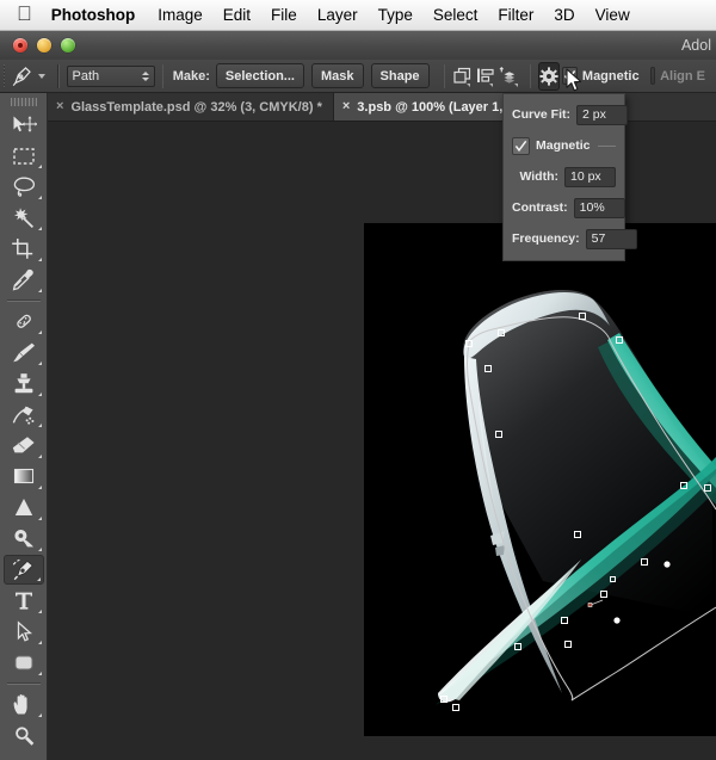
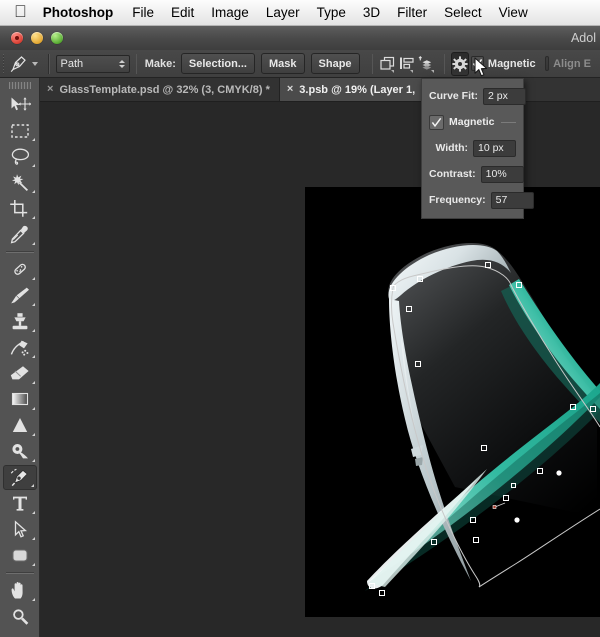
  
  Photoshop
- Image
+ File
  Edit
- File
+ Image
  Layer
  Type
- Select
+ 3D
  Filter
- 3D
+ Select
  View
  Adol
  Path
  Make:
  Selection...
  Mask
  Shape
  Magnetic
  Align E
  ×
  GlassTemplate.psd @ 32% (3, CMYK/8) *
  ×
- 3.psb @ 100% (Layer 1,
+ 3.psb @ 19% (Layer 1,
  Curve Fit:
  2 px
  Magnetic
  Width:
  10 px
  Contrast:
  10%
  Frequency:
  57
